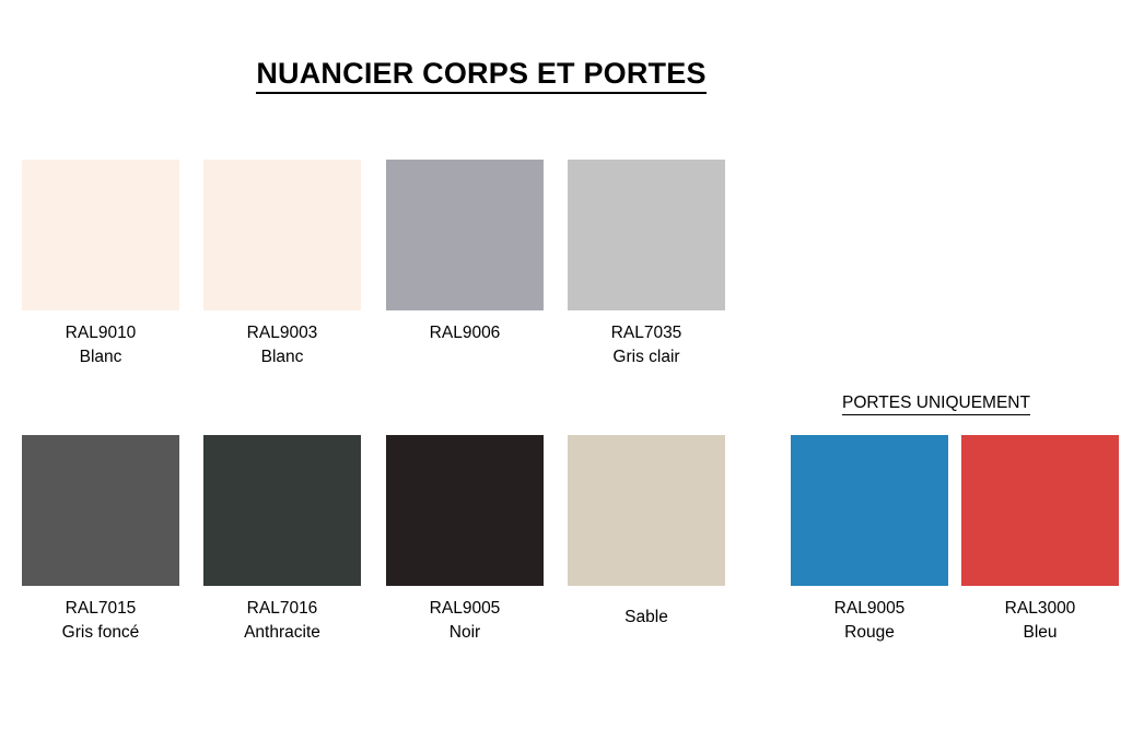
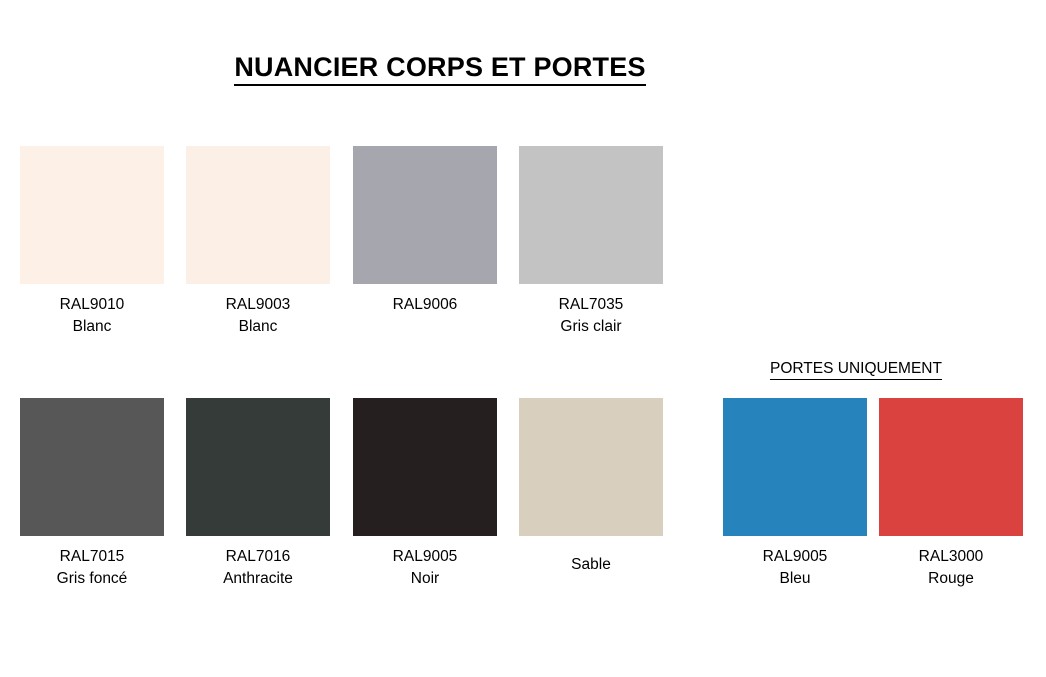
  NUANCIER CORPS ET PORTES
  RAL9010
  Blanc
  RAL9003
  Blanc
  RAL9006
  RAL7035
  Gris clair
  RAL7015
  Gris foncé
  RAL7016
  Anthracite
  RAL9005
  Noir
  Sable
  PORTES UNIQUEMENT
  RAL9005
- Rouge
+ Bleu
  RAL3000
- Bleu
+ Rouge
